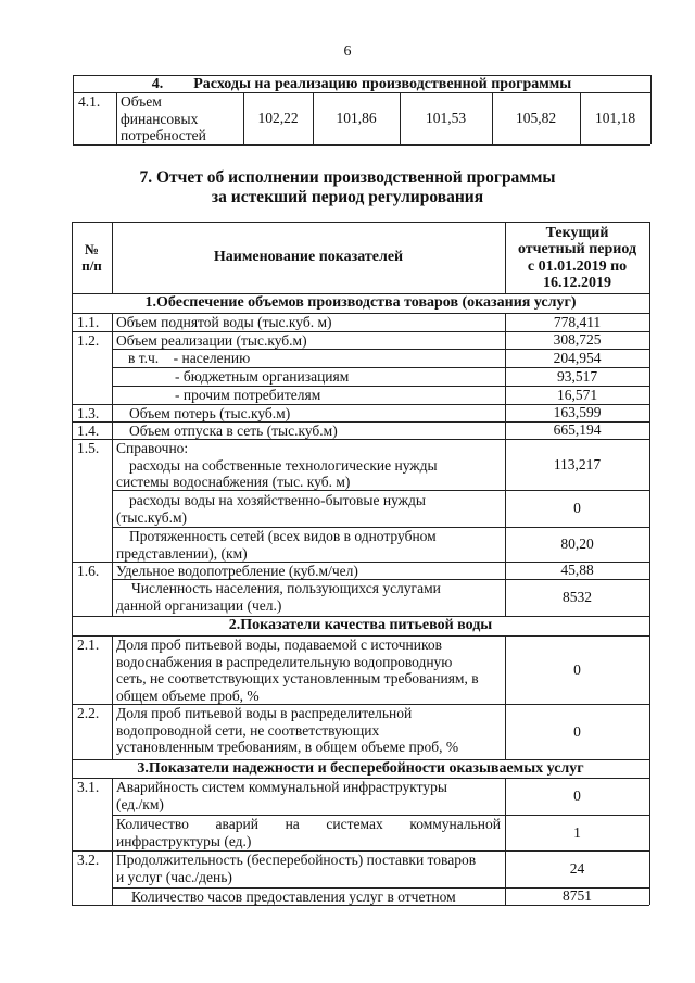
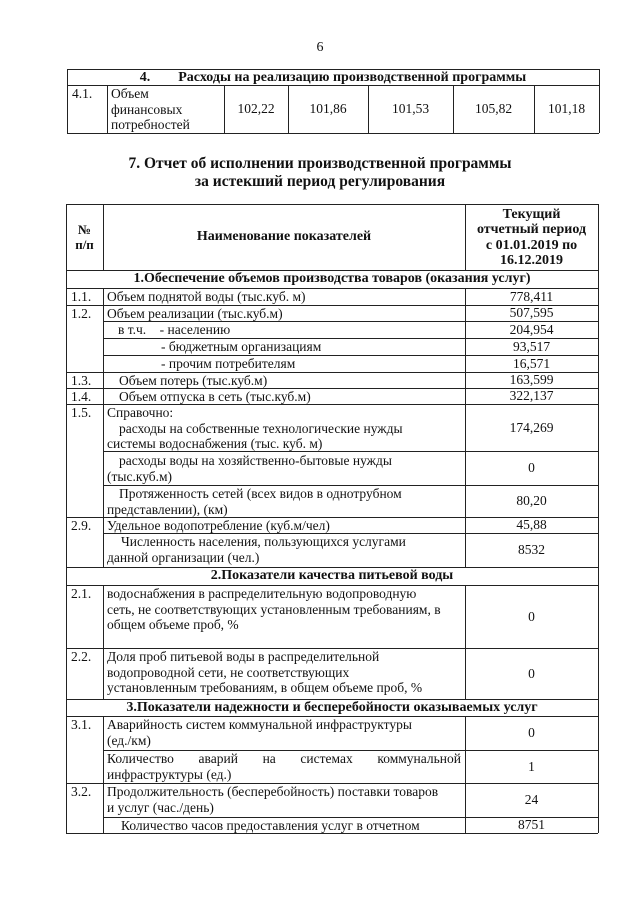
  6
  4. Расходы на реализацию производственной программы
  4.1.
  Объем
  финансовых
  потребностей
  102,22
  101,86
  101,53
  105,82
  101,18
  7. Отчет об исполнении производственной программы
  за истекший период регулирования
  №
  п/п
  Наименование показателей
  Текущий
  отчетный период
  с 01.01.2019 по
  16.12.2019
  1.Обеспечение объемов производства товаров (оказания услуг)
  1.1.
  Объем поднятой воды (тыс.куб. м)
  778,411
  1.2.
  Объем реализации (тыс.куб.м)
- 308,725
+ 507,595
  в т.ч. - населению
  204,954
  - бюджетным организациям
  93,517
  - прочим потребителям
  16,571
  1.3.
  Объем потерь (тыс.куб.м)
  163,599
  1.4.
  Объем отпуска в сеть (тыс.куб.м)
- 665,194
+ 322,137
  1.5.
  Справочно:
  расходы на собственные технологические нужды
  системы водоснабжения (тыс. куб. м)
- 113,217
+ 174,269
  расходы воды на хозяйственно-бытовые нужды
  (тыс.куб.м)
  0
  Протяженность сетей (всех видов в однотрубном
  представлении), (км)
  80,20
- 1.6.
+ 2.9.
  Удельное водопотребление (куб.м/чел)
  45,88
  Численность населения, пользующихся услугами
  данной организации (чел.)
  8532
  2.Показатели качества питьевой воды
  2.1.
- Доля проб питьевой воды, подаваемой с источников
  водоснабжения в распределительную водопроводную
  сеть, не соответствующих установленным требованиям, в
  общем объеме проб, %
  0
  2.2.
  Доля проб питьевой воды в распределительной
  водопроводной сети, не соответствующих
  установленным требованиям, в общем объеме проб, %
  0
  3.Показатели надежности и бесперебойности оказываемых услуг
  3.1.
  Аварийность систем коммунальной инфраструктуры
  (ед./км)
  0
  Количество аварий на системах коммунальной
  инфраструктуры (ед.)
  1
  3.2.
  Продолжительность (бесперебойность) поставки товаров
  и услуг (час./день)
  24
  Количество часов предоставления услуг в отчетном
  8751
